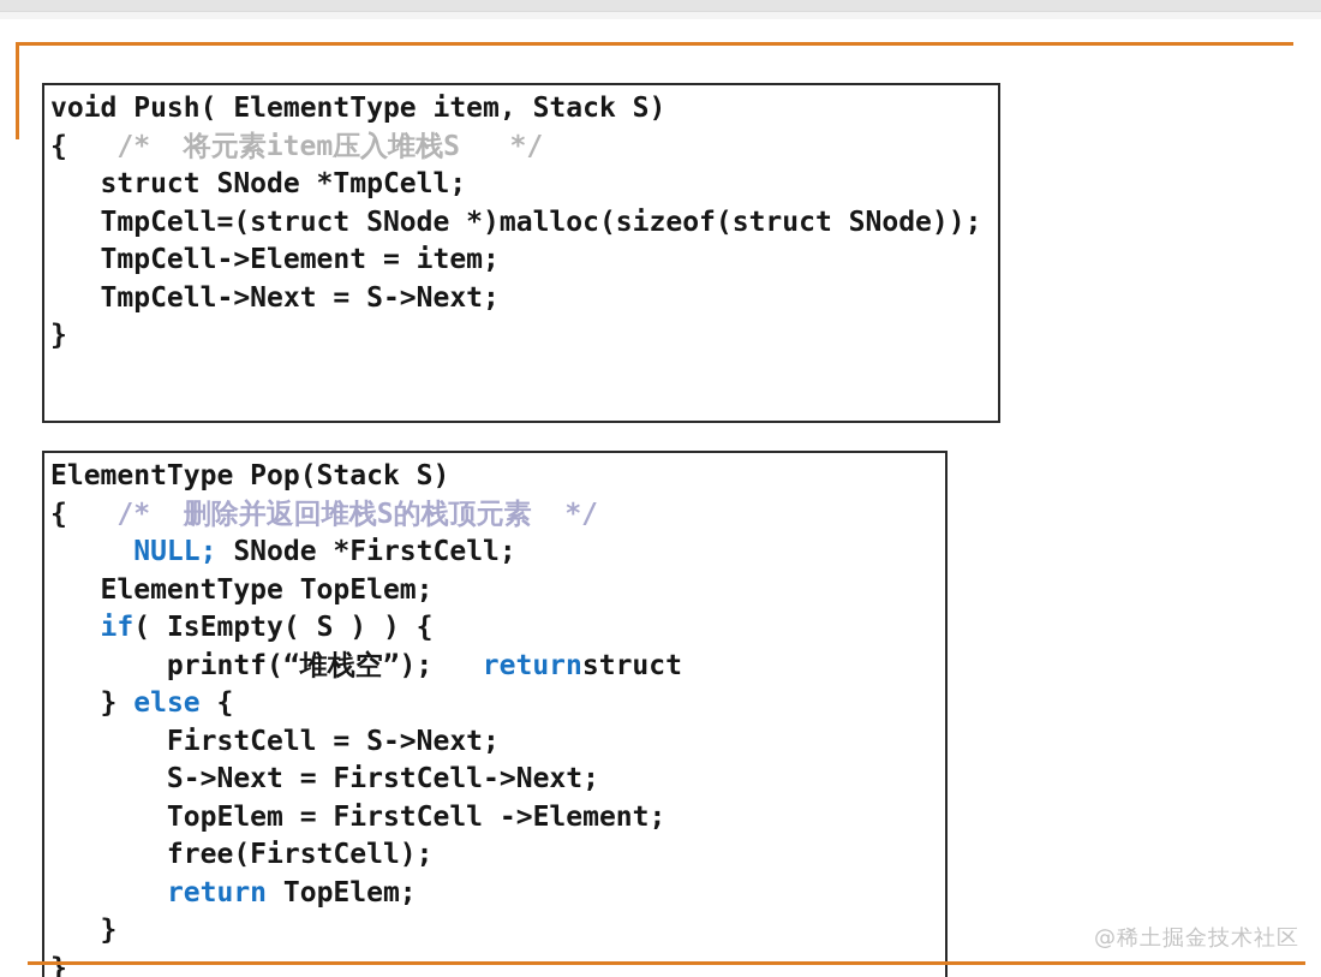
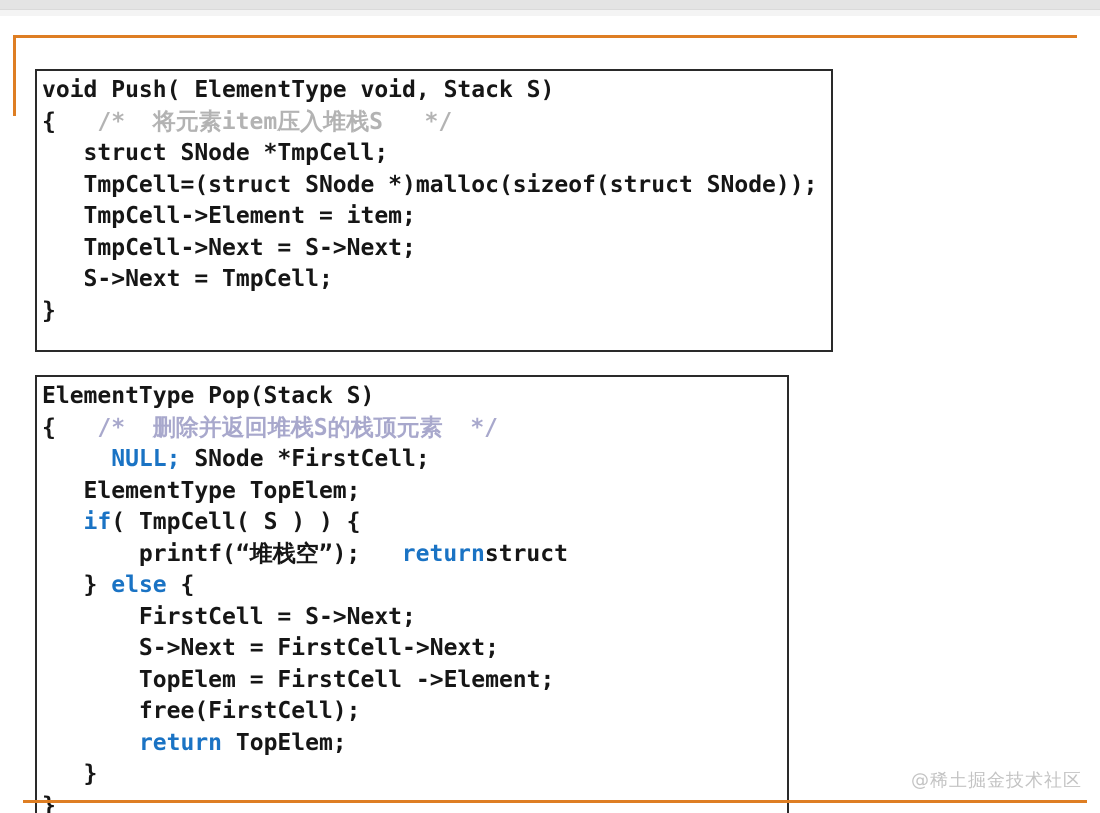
- void Push( ElementType item, Stack S)
+ void Push( ElementType void, Stack S)
  { /* 将元素item压入堆栈S */
  struct SNode *TmpCell;
  TmpCell=(struct SNode *)malloc(sizeof(struct SNode));
  TmpCell->Element = item;
  TmpCell->Next = S->Next;
+ S->Next = TmpCell;
  }
  ElementType Pop(Stack S)
  { /* 删除并返回堆栈S的栈顶元素 */
  NULL; SNode *FirstCell;
  ElementType TopElem;
- if( IsEmpty( S ) ) {
+ if( TmpCell( S ) ) {
  printf(“堆栈空”); returnstruct
  } else {
  FirstCell = S->Next;
  S->Next = FirstCell->Next;
  TopElem = FirstCell ->Element;
  free(FirstCell);
  return TopElem;
  }
  }
  @稀土掘金技术社区
